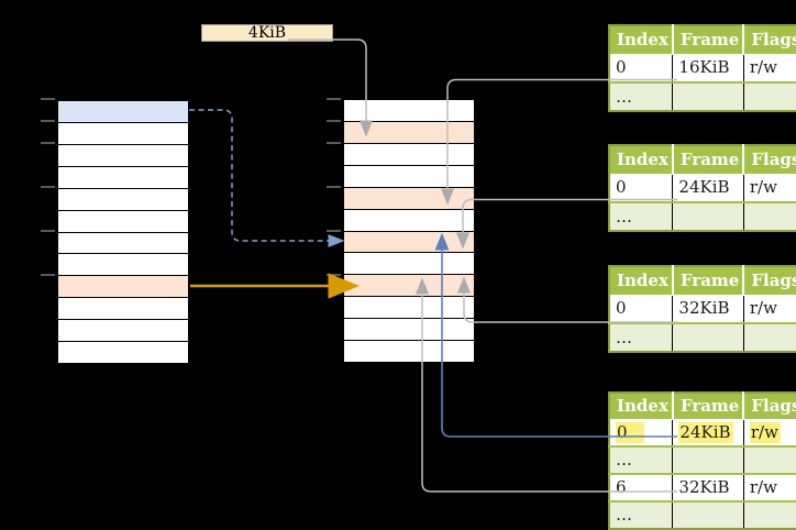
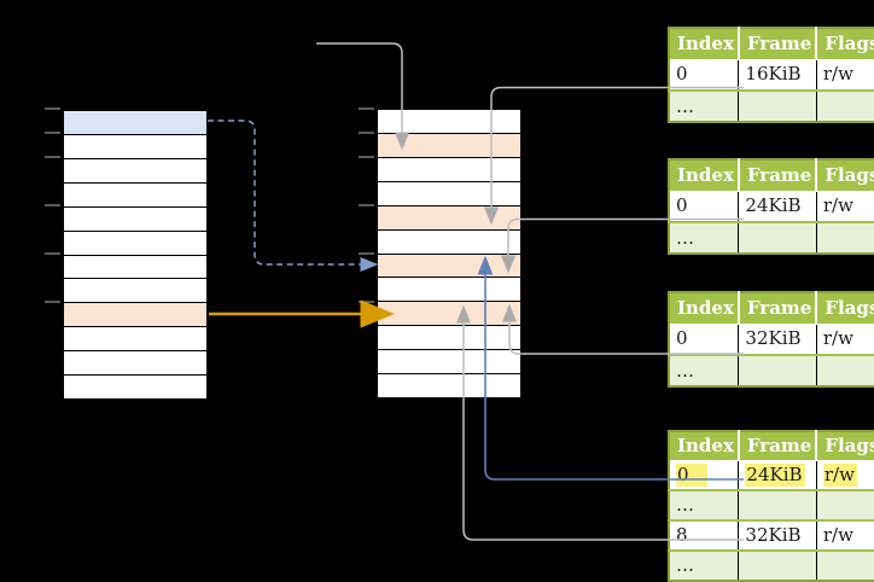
- 4KiB
  Index	Frame	Flag
  0	16KiB	r/w
  …
  Index	Frame	Flag
  0	24KiB	r/w
  …
  Index	Frame	Flag
  0	32KiB	r/w
  …
  Index	Frame	Flag
  0	24KiB	r/w
  …
- 6	32KiB	r/w
+ 8	32KiB	r/w
  …
